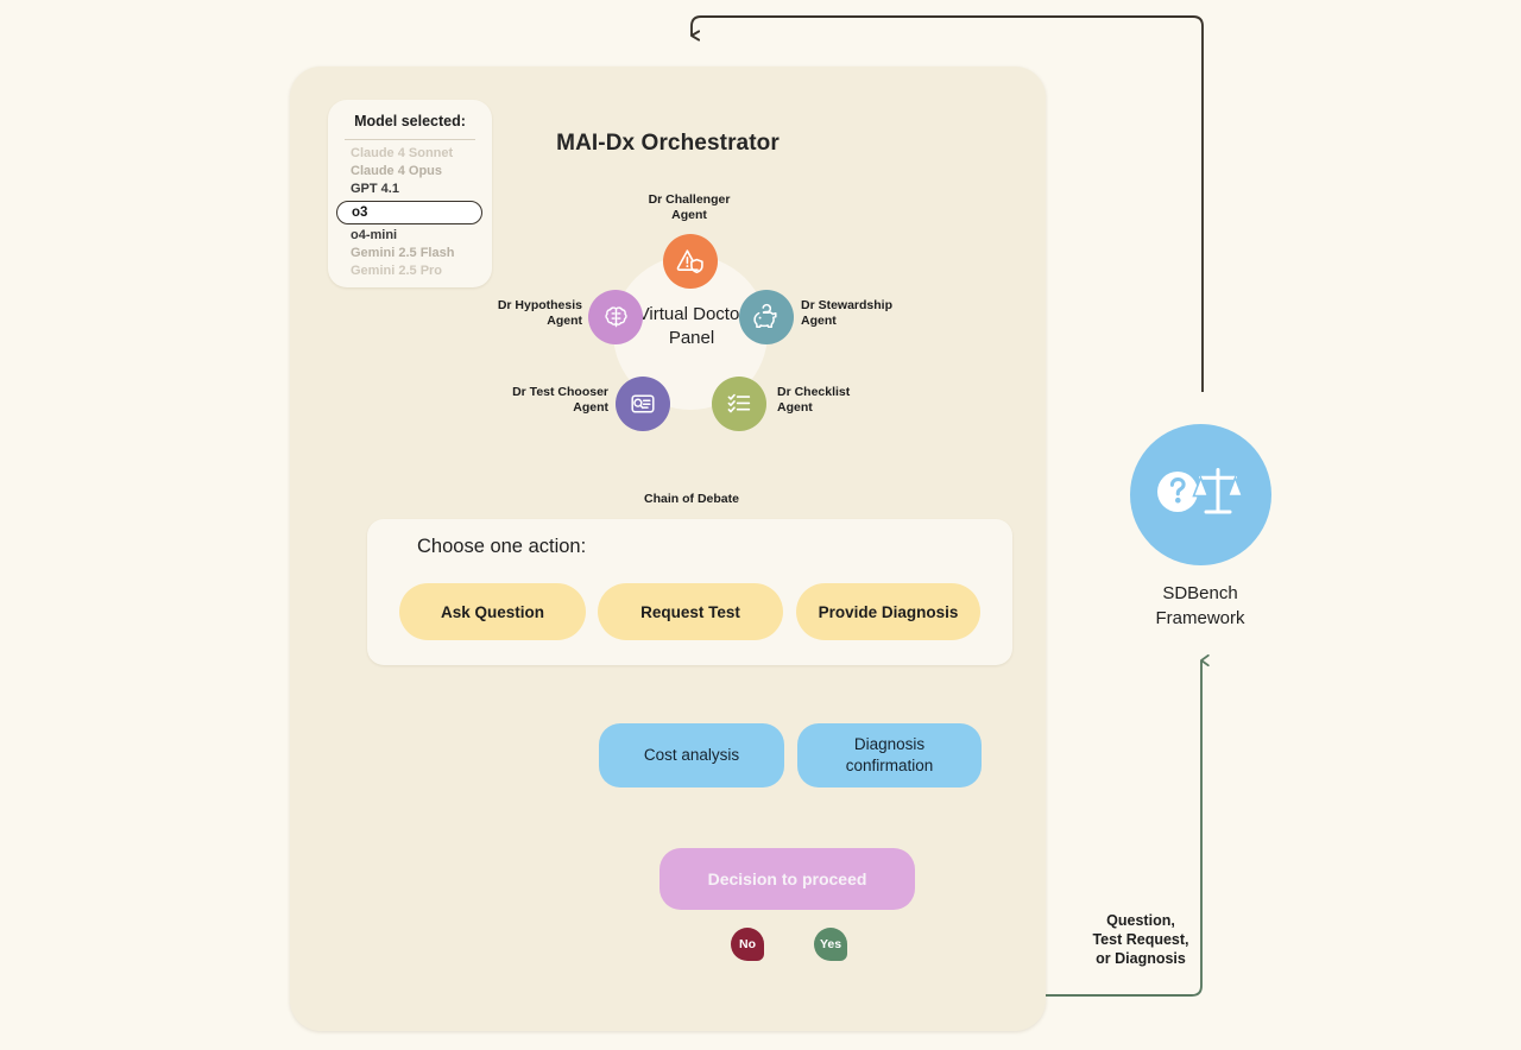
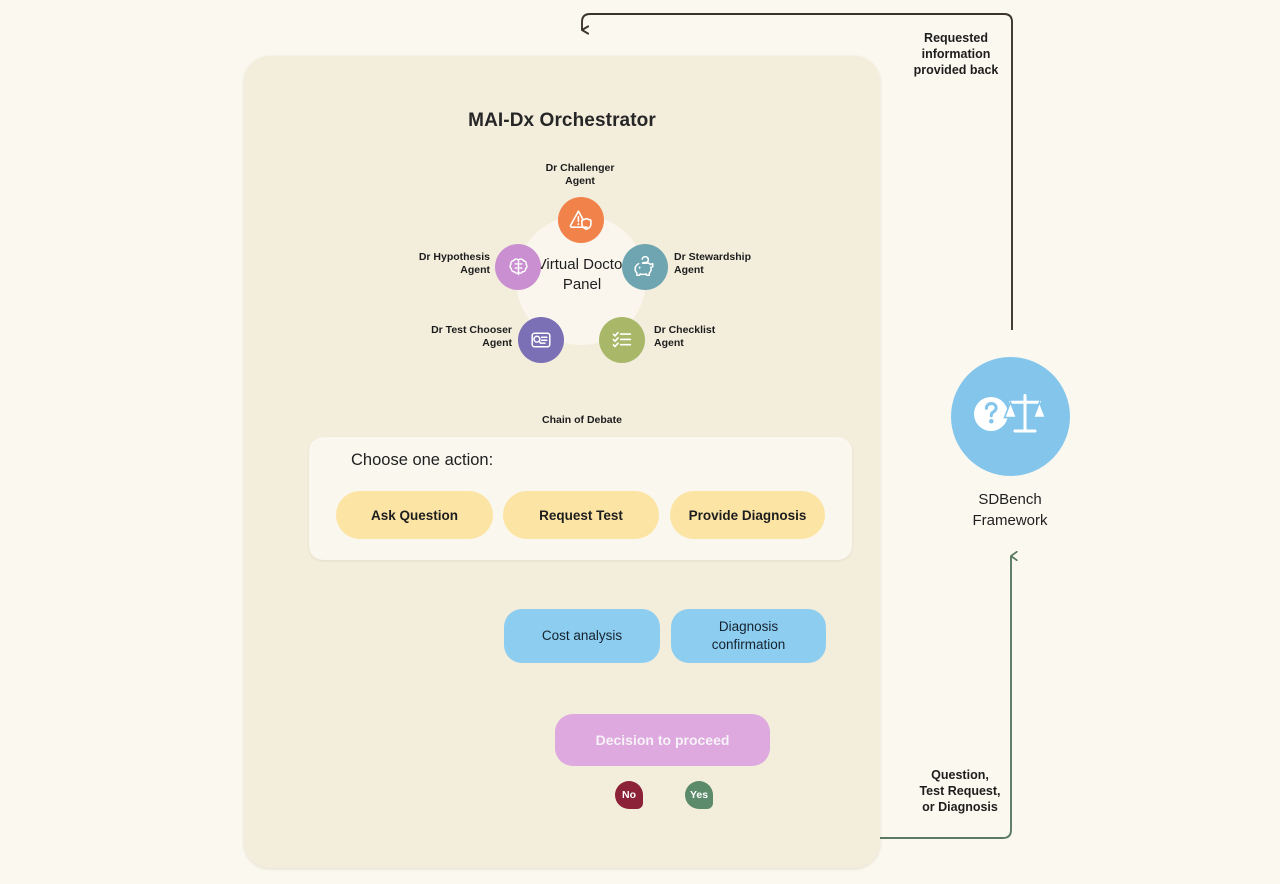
  MAI-Dx Orchestrator
- Model selected:
- Claude 4 Sonnet
- Claude 4 Opus
- GPT 4.1
- o3
- o4-mini
- Gemini 2.5 Flash
- Gemini 2.5 Pro
  Virtual Docto Panel
  Dr Challenger
  Agent
  Dr Hypothesis
  Agent
  Dr Stewardship
  Agent
  Dr Test Chooser
  Agent
  Dr Checklist
  Agent
  Chain of Debate
  Choose one action:
  Ask Question
  Request Test
  Provide Diagnosis
  Cost analysis
  Diagnosis
  confirmation
  Decision to proceed
  No
  Yes
+ Requested
+ information
+ provided back
  SDBench
  Framework
  Question,
  Test Request,
  or Diagnosis
